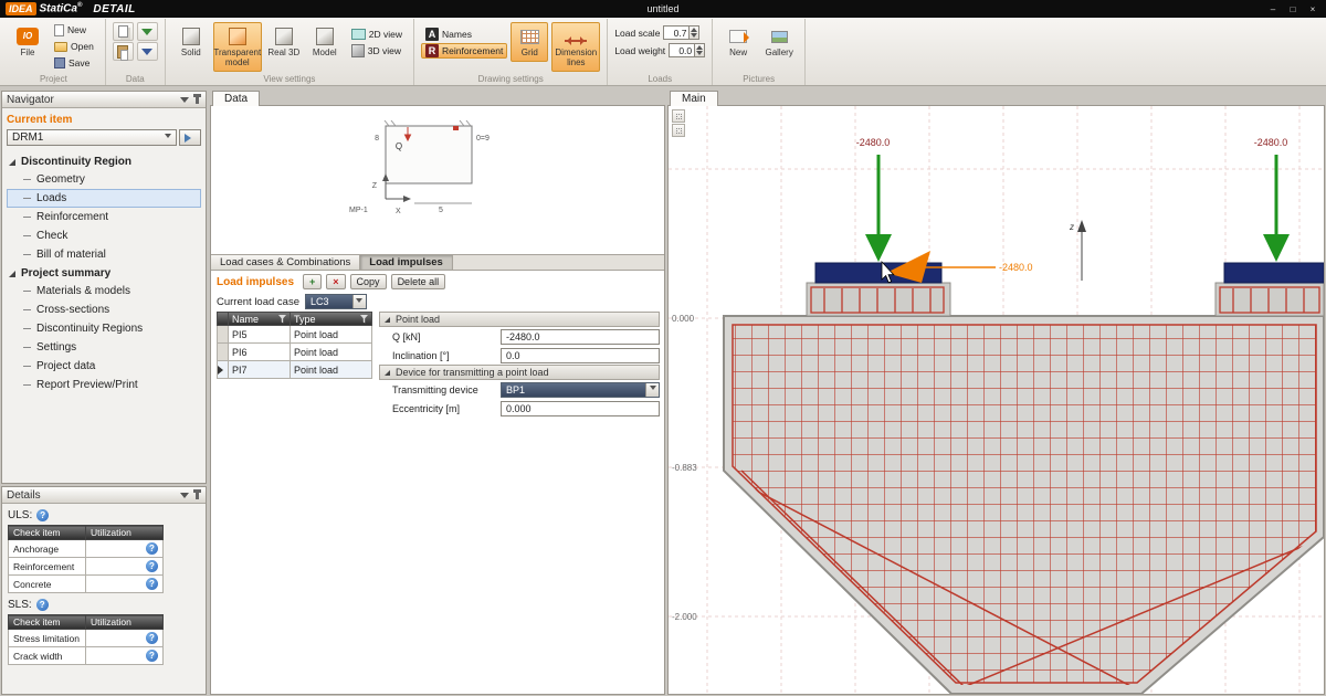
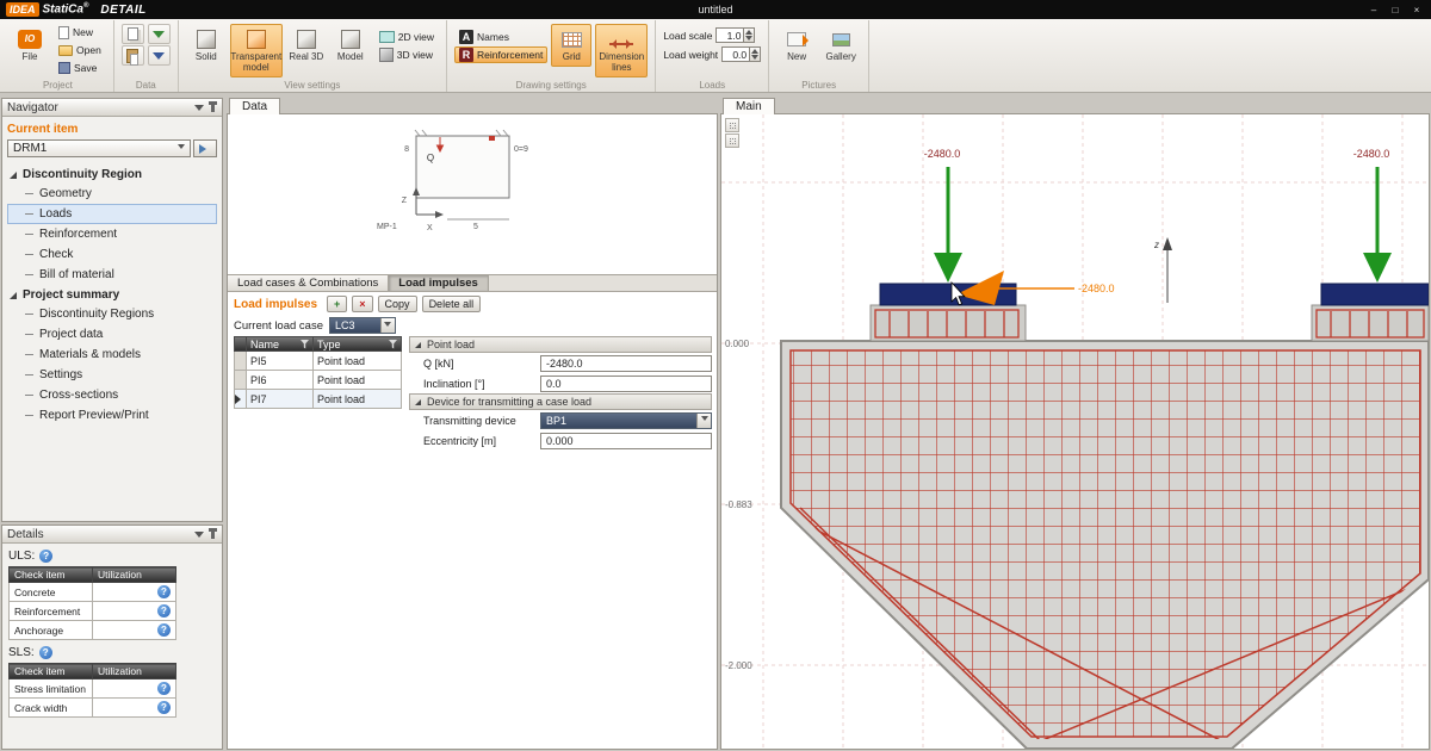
  IDEA
  StatiCa
  DETAIL
  untitled
  –
  □
  ×
  IO
  File
  New
  Open
  Save
  Project
  Data
  Solid
  Transparent model
  Real 3D
  Model
  2D view
  3D view
  View settings
  A
  Names
  R
  Reinforcement
  Grid
  Dimension lines
  Drawing settings
  Load scale
- 0.7
+ 1.0
  Load weight
  0.0
  Loads
  New
  Gallery
  Pictures
  Navigator
  Current item
  DRM1
  Discontinuity Region
  Geometry
  Loads
  Reinforcement
  Check
  Bill of material
  Project summary
- Materials & models
+ Discontinuity Regions
- Cross-sections
+ Project data
- Discontinuity Regions
+ Materials & models
  Settings
- Project data
+ Cross-sections
  Report Preview/Print
  Details
  ULS:
  ?
  Check item	Utilization
- Anchorage	?
+ Concrete	?
  Reinforcement	?
- Concrete	?
+ Anchorage	?
  SLS:
  ?
  Check item	Utilization
  Stress limitation	?
  Crack width	?
  Data
  Q
  Load cases & Combinations
  Load impulses
  Load impulses
  +
  ×
  Copy
  Delete all
  Current load case
  LC3
  Name
  Type
  PI5
  Point load
  PI6
  Point load
  PI7
  Point load
  Point load
  Q [kN]
  -2480.0
  Inclination [°]
  0.0
- Device for transmitting a point load
+ Device for transmitting a case load
  Transmitting device
  BP1
  Eccentricity [m]
  0.000
  Main
  0.000
  -0.883
  -2.000
  z
  -2480.0
  -2480.0
  -2480.0
